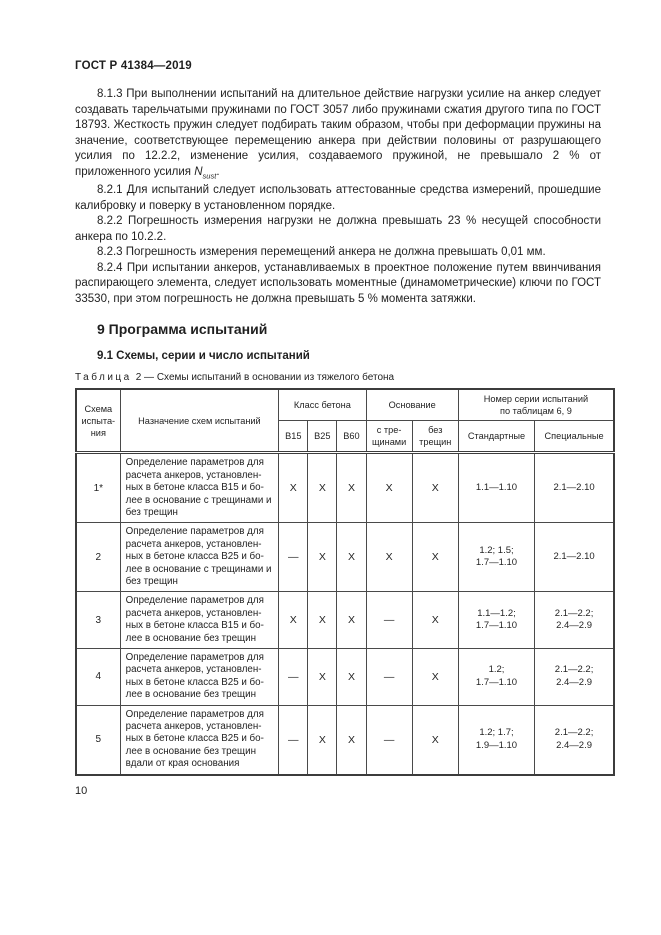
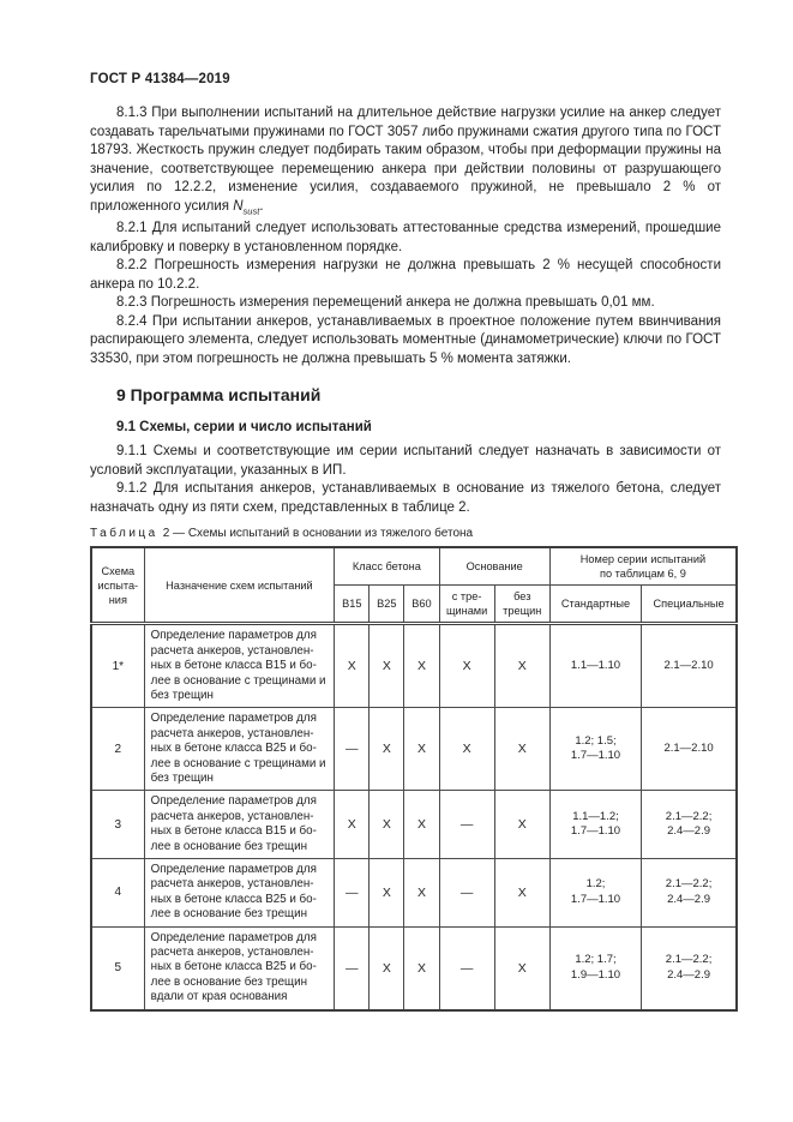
  ГОСТ Р 41384—2019
  8.1.3 При выполнении испытаний на длительное действие нагрузки усилие на анкер следует создавать тарельчатыми пружинами по ГОСТ 3057 либо пружинами сжатия другого типа по ГОСТ 18793. Жесткость пружин следует подбирать таким образом, чтобы при деформации пружины на значение, соответствующее перемещению анкера при действии половины от разрушающего усилия по 12.2.2, изменение усилия, создаваемого пружиной, не превышало 2 % от приложенного усилия Nsust.
  8.2.1 Для испытаний следует использовать аттестованные средства измерений, прошедшие калибровку и поверку в установленном порядке.
- 8.2.2 Погрешность измерения нагрузки не должна превышать 23 % несущей способности анкера по 10.2.2.
+ 8.2.2 Погрешность измерения нагрузки не должна превышать 2 % несущей способности анкера по 10.2.2.
  8.2.3 Погрешность измерения перемещений анкера не должна превышать 0,01 мм.
  8.2.4 При испытании анкеров, устанавливаемых в проектное положение путем ввинчивания распирающего элемента, следует использовать моментные (динамометрические) ключи по ГОСТ 33530, при этом погрешность не должна превышать 5 % момента затяжки.
  9 Программа испытаний
  9.1 Схемы, серии и число испытаний
+ 9.1.1 Схемы и соответствующие им серии испытаний следует назначать в зависимости от условий эксплуатации, указанных в ИП.
+ 9.1.2 Для испытания анкеров, устанавливаемых в основание из тяжелого бетона, следует назначать одну из пяти схем, представленных в таблице 2.
  Таблица 2 — Схемы испытаний в основании из тяжелого бетона
  Схема испыта- ния	Назначение схем испытаний	Класс бетона	Основание	Номер серии испытаний по таблицам 6, 9
  В15	В25	В60	с тре- щинами	без трещин	Стандартные	Специальные
  1*	Определение параметров для расчета анкеров, установлен- ных в бетоне класса В15 и бо- лее в основание с трещинами и без трещин	Х	Х	Х	Х	Х	1.1—1.10	2.1—2.10
  2	Определение параметров для расчета анкеров, установлен- ных в бетоне класса В25 и бо- лее в основание с трещинами и без трещин	—	Х	Х	Х	Х	1.2; 1.5; 1.7—1.10	2.1—2.10
  3	Определение параметров для расчета анкеров, установлен- ных в бетоне класса В15 и бо- лее в основание без трещин	Х	Х	Х	—	Х	1.1—1.2; 1.7—1.10	2.1—2.2; 2.4—2.9
  4	Определение параметров для расчета анкеров, установлен- ных в бетоне класса В25 и бо- лее в основание без трещин	—	Х	Х	—	Х	1.2; 1.7—1.10	2.1—2.2; 2.4—2.9
  5	Определение параметров для расчета анкеров, установлен- ных в бетоне класса В25 и бо- лее в основание без трещин вдали от края основания	—	Х	Х	—	Х	1.2; 1.7; 1.9—1.10	2.1—2.2; 2.4—2.9
- 10
